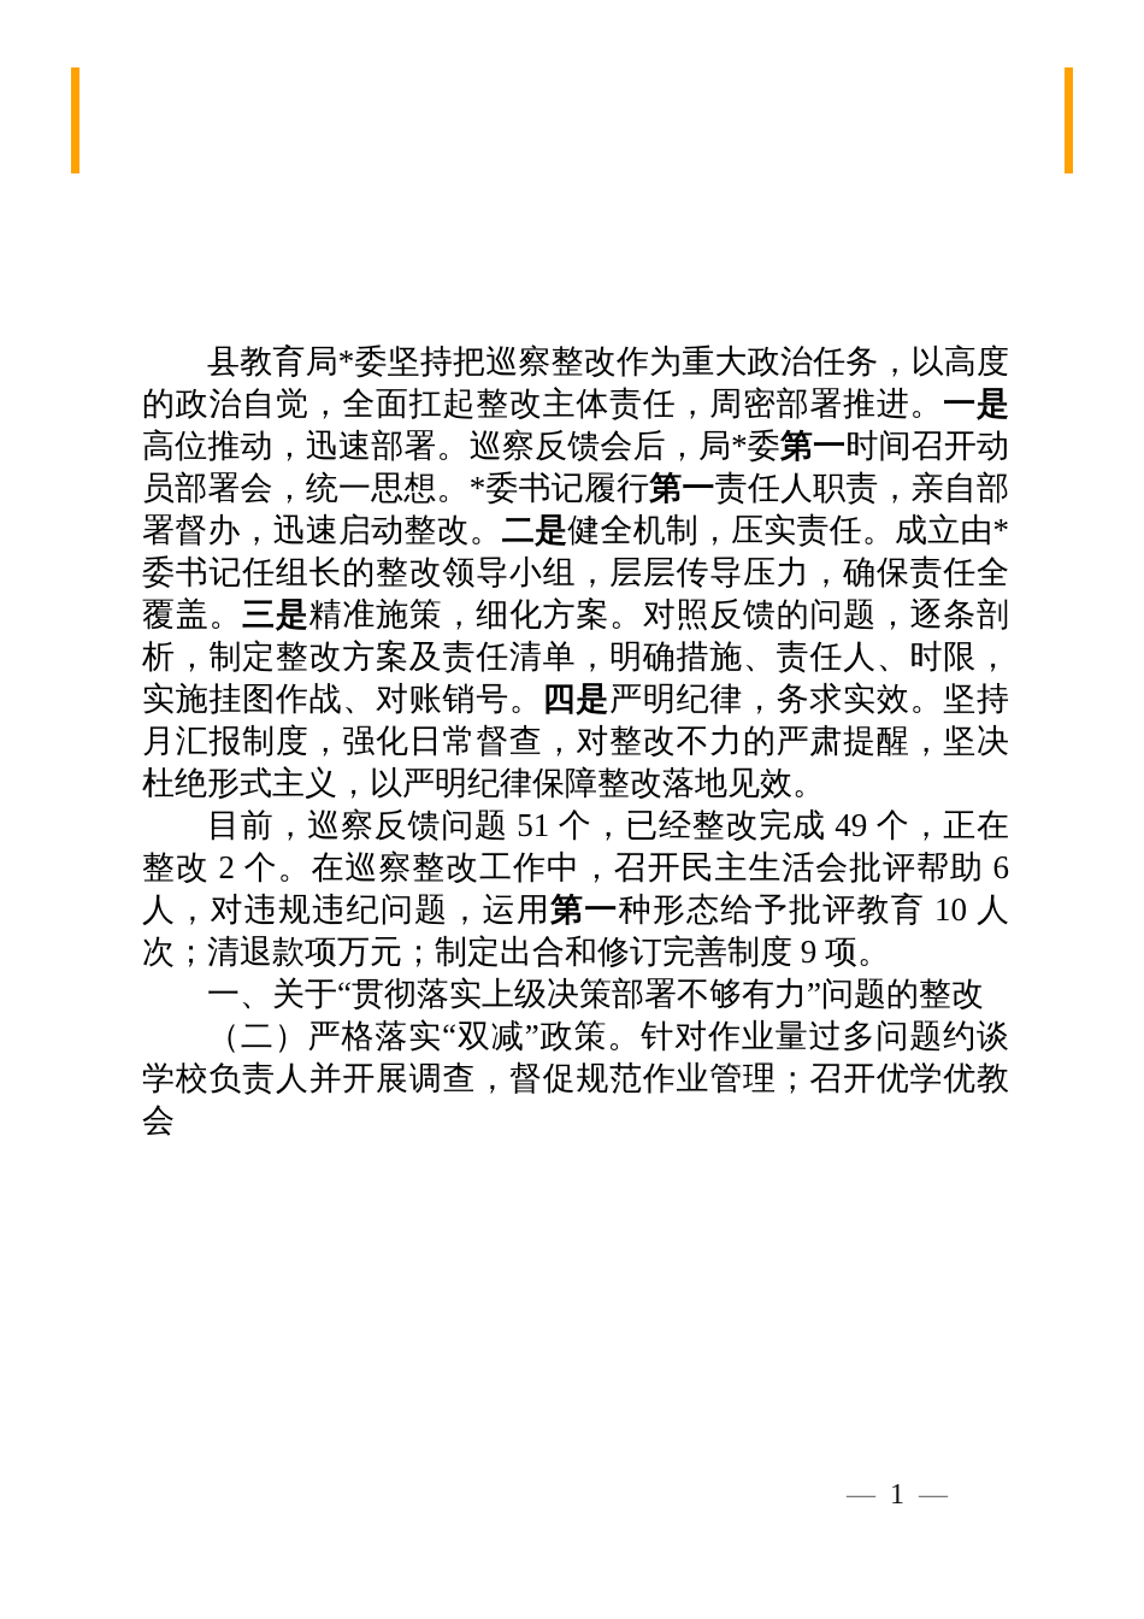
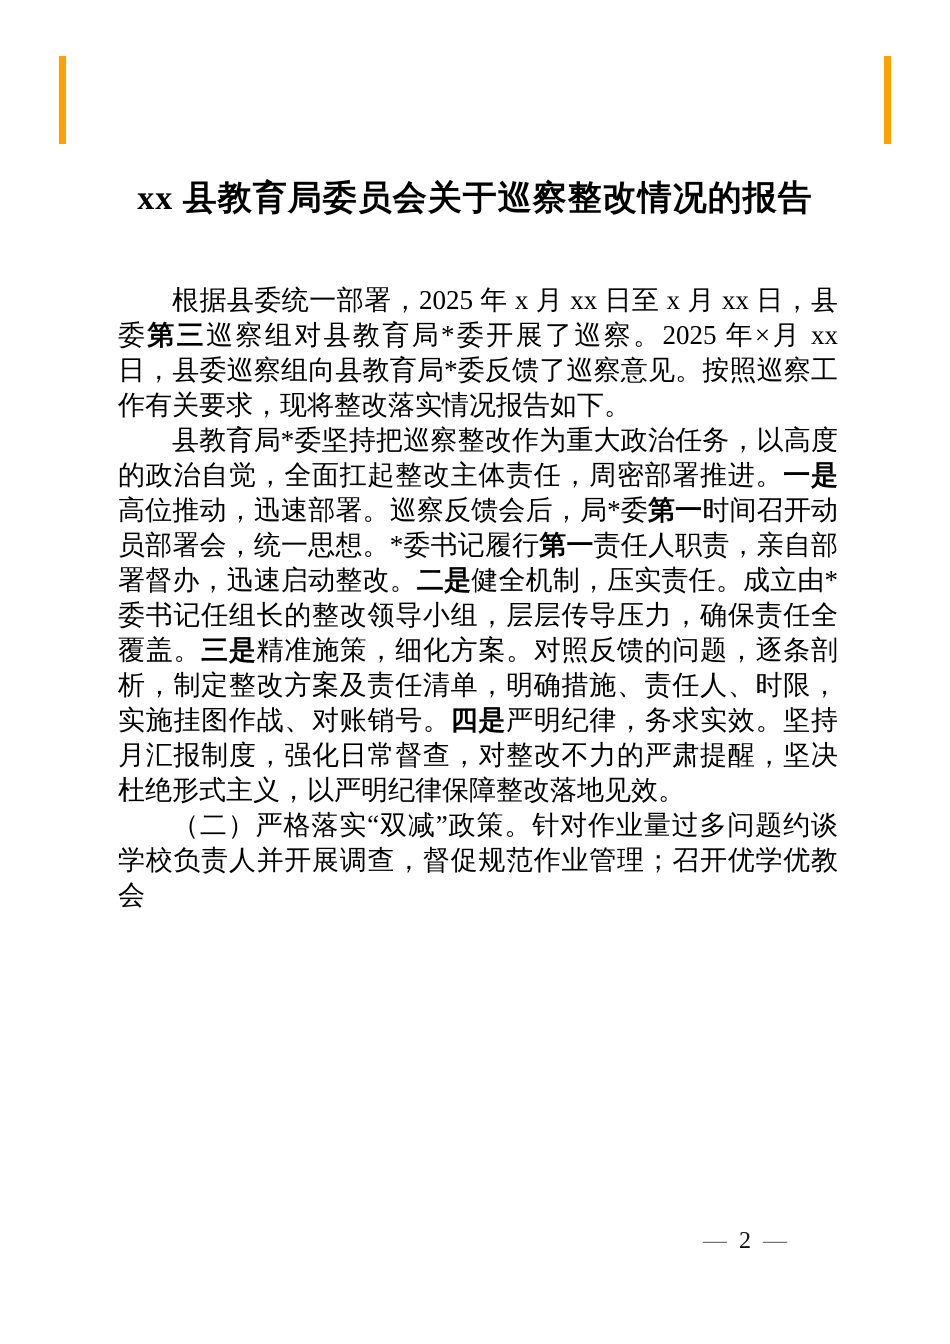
+ xx 县教育局委员会关于巡察整改情况的报告
+ 根据县委统一部署，2025 年 x 月 xx 日至 x 月 xx 日，县委第三巡察组对县教育局*委开展了巡察。2025 年×月 xx 日，县委巡察组向县教育局*委反馈了巡察意见。按照巡察工作有关要求，现将整改落实情况报告如下。
  县教育局*委坚持把巡察整改作为重大政治任务，以高度的政治自觉，全面扛起整改主体责任，周密部署推进。一是高位推动，迅速部署。巡察反馈会后，局*委第一时间召开动员部署会，统一思想。*委书记履行第一责任人职责，亲自部署督办，迅速启动整改。二是健全机制，压实责任。成立由*委书记任组长的整改领导小组，层层传导压力，确保责任全覆盖。三是精准施策，细化方案。对照反馈的问题，逐条剖析，制定整改方案及责任清单，明确措施、责任人、时限，实施挂图作战、对账销号。四是严明纪律，务求实效。坚持月汇报制度，强化日常督查，对整改不力的严肃提醒，坚决杜绝形式主义，以严明纪律保障整改落地见效。
- 目前，巡察反馈问题 51 个，已经整改完成 49 个，正在整改 2 个。在巡察整改工作中，召开民主生活会批评帮助 6 人，对违规违纪问题，运用第一种形态给予批评教育 10 人次；清退款项万元；制定出合和修订完善制度 9 项。
- 一、关于“贯彻落实上级决策部署不够有力”问题的整改
  （二）严格落实“双减”政策。针对作业量过多问题约谈学校负责人并开展调查，督促规范作业管理；召开优学优教会
- — 1 —
+ — 2 —
